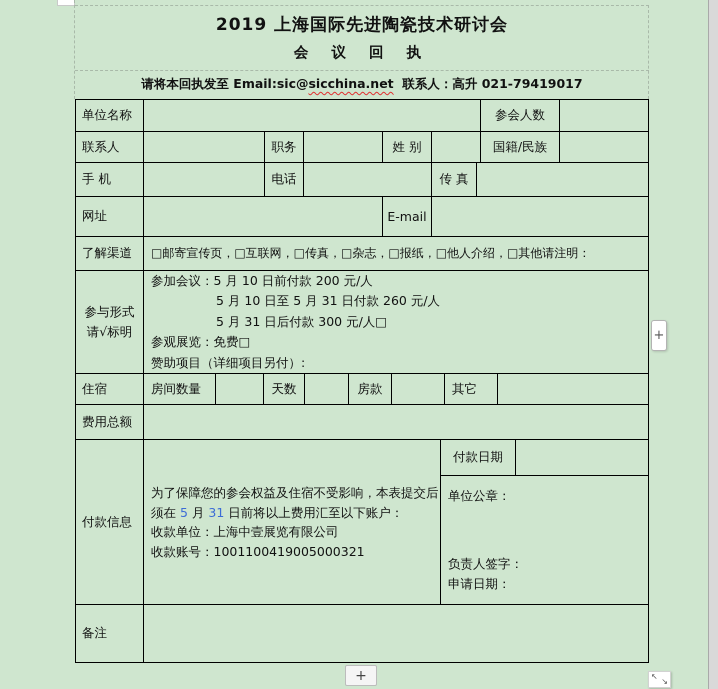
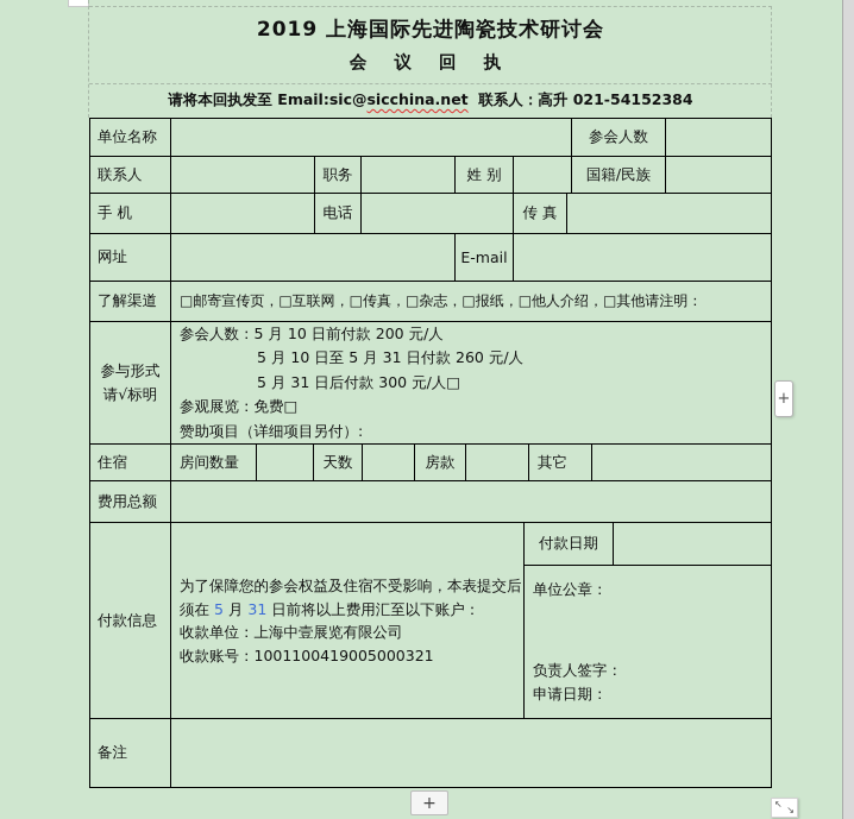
  2019 上海国际先进陶瓷技术研讨会
  会 议 回 执
- 请将本回执发至 Email:sic@sicchina.net 联系人：高升 021-79419017
+ 请将本回执发至 Email:sic@sicchina.net 联系人：高升 021-54152384
  单位名称
  参会人数
  联系人
  职务
  姓 别
  国籍/民族
  手 机
  电话
  传 真
  网址
  E-mail
  了解渠道
  □邮寄宣传页，□互联网，□传真，□杂志，□报纸，□他人介绍，□其他请注明：
  参与形式
  请√标明
- 参加会议：5 月 10 日前付款 200 元/人
+ 参会人数：5 月 10 日前付款 200 元/人
  5 月 10 日至 5 月 31 日付款 260 元/人
  5 月 31 日后付款 300 元/人□
  参观展览：免费□
  赞助项目（详细项目另付）:
  住宿
  房间数量
  天数
  房款
  其它
  费用总额
  付款信息
  为了保障您的参会权益及住宿不受影响，本表提交后须在 5 月 31 日前将以上费用汇至以下账户：
  收款单位：上海中壹展览有限公司
  收款账号：1001100419005000321
  付款日期
  单位公章：
  负责人签字：
  申请日期：
  备注
  +
  +
  ↖
  ↘
